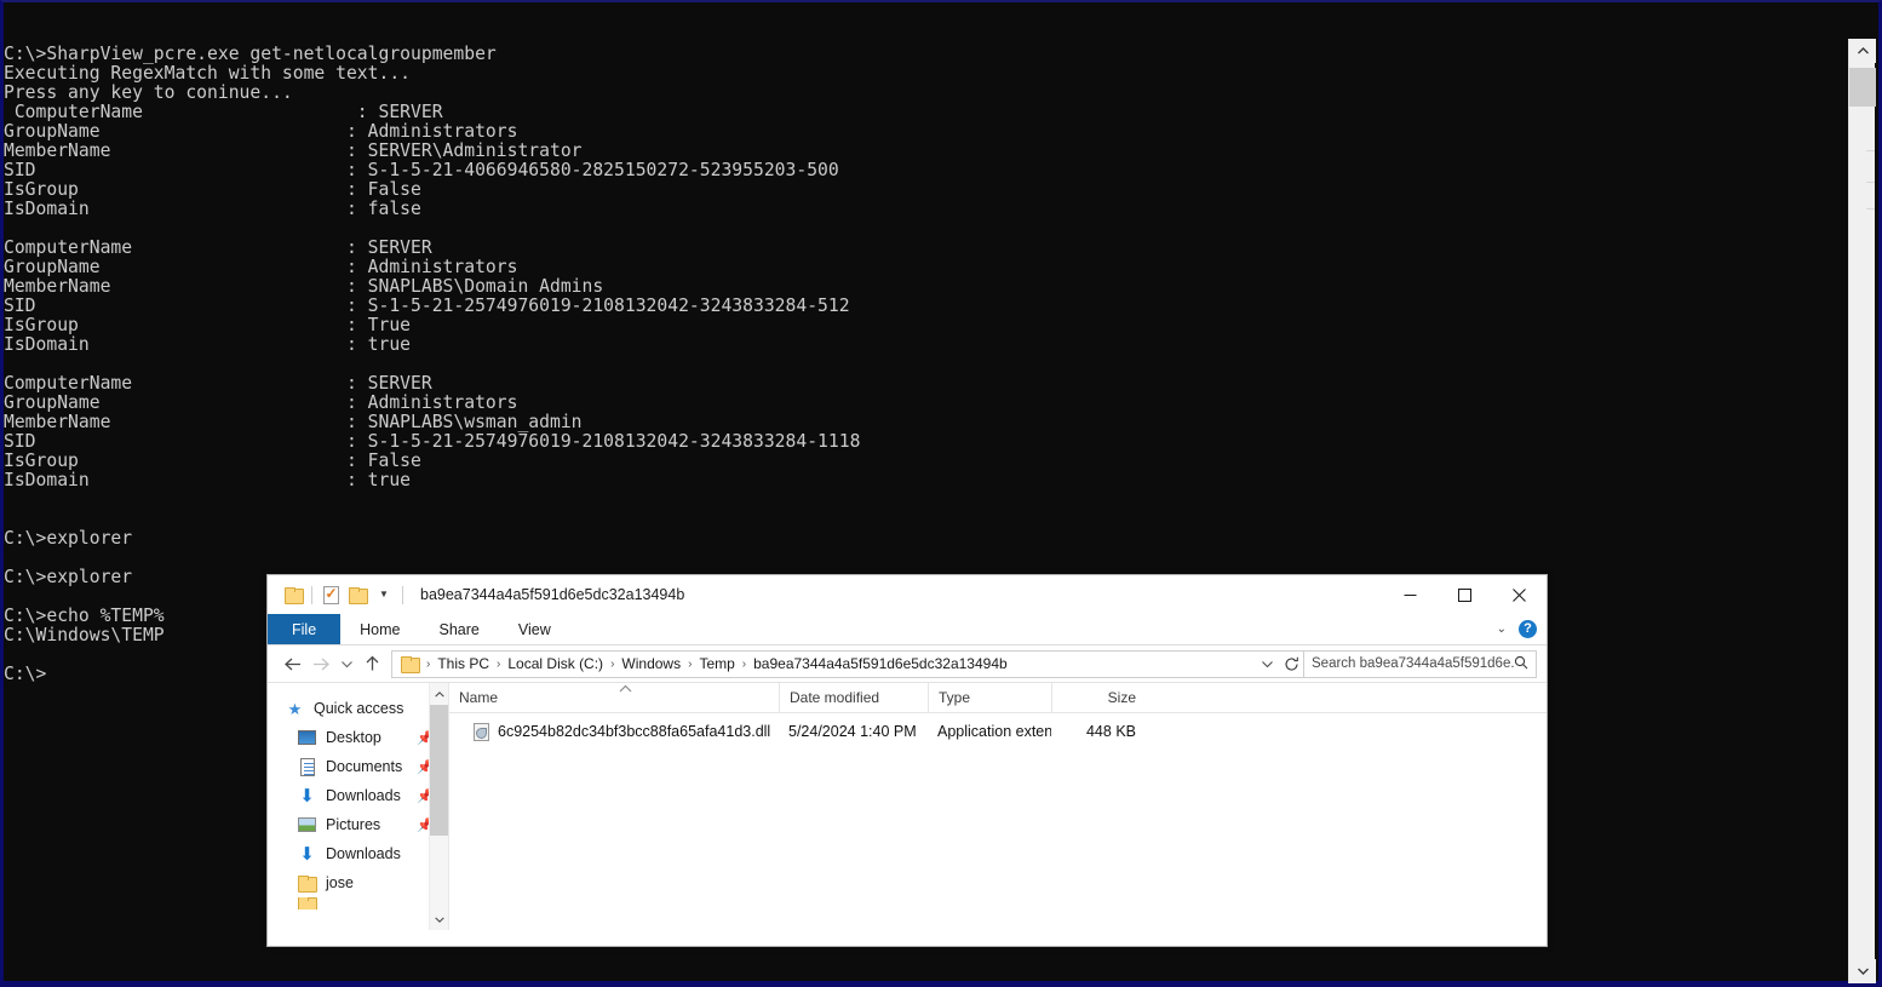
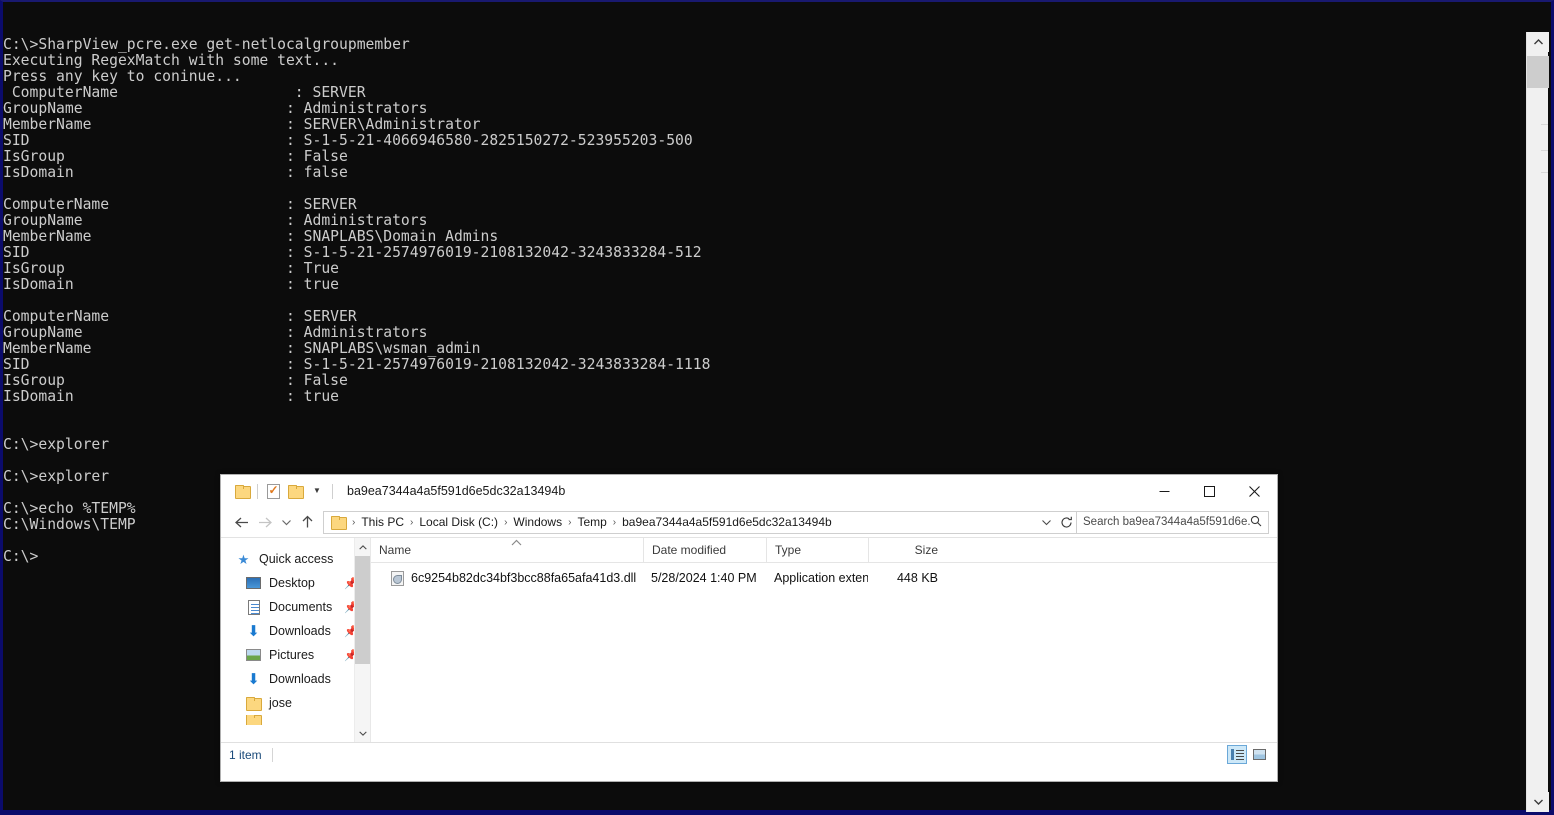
  C:\>SharpView_pcre.exe get-netlocalgroupmember
  Executing RegexMatch with some text...
  Press any key to coninue...
  ComputerName : SERVER
  GroupName : Administrators
  MemberName : SERVER\Administrator
  SID : S-1-5-21-4066946580-2825150272-523955203-500
  IsGroup : False
  IsDomain : false
  ComputerName : SERVER
  GroupName : Administrators
  MemberName : SNAPLABS\Domain Admins
  SID : S-1-5-21-2574976019-2108132042-3243833284-512
  IsGroup : True
  IsDomain : true
  ComputerName : SERVER
  GroupName : Administrators
  MemberName : SNAPLABS\wsman_admin
  SID : S-1-5-21-2574976019-2108132042-3243833284-1118
  IsGroup : False
  IsDomain : true
  C:\>explorer
  C:\>explorer
  C:\>echo %TEMP%
  C:\Windows\TEMP
  C:\>
  ▼
  ba9ea7344a4a5f591d6e5dc32a13494b
- File
- Home
- Share
- View
- ⌄
- ?
  ›
  This PC
  ›
  Local Disk (C:)
  ›
  Windows
  ›
  Temp
  ›
  ba9ea7344a4a5f591d6e5dc32a13494b
  Search ba9ea7344a4a5f591d6e.
  ★
  Quick access
  Desktop
  📌
  Documents
  📌
  ⬇
  Downloads
  📌
  Pictures
  📌
  ⬇
  Downloads
  jose
  Name
  Date modified
  Type
  Size
  6c9254b82dc34bf3bcc88fa65afa41d3.dll
- 5/24/2024 1:40 PM
+ 5/28/2024 1:40 PM
  Application exten
  448 KB
+ 1 item
